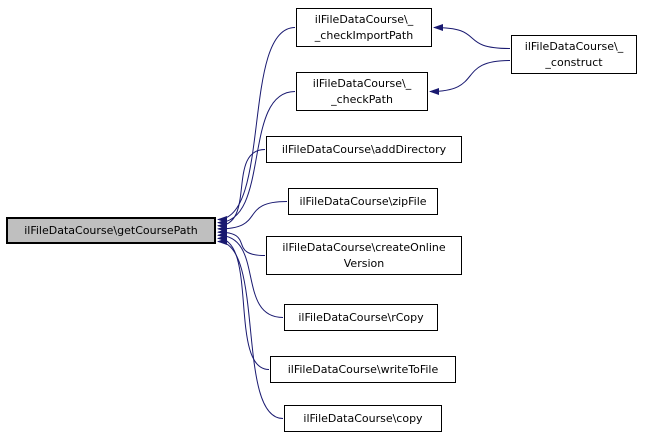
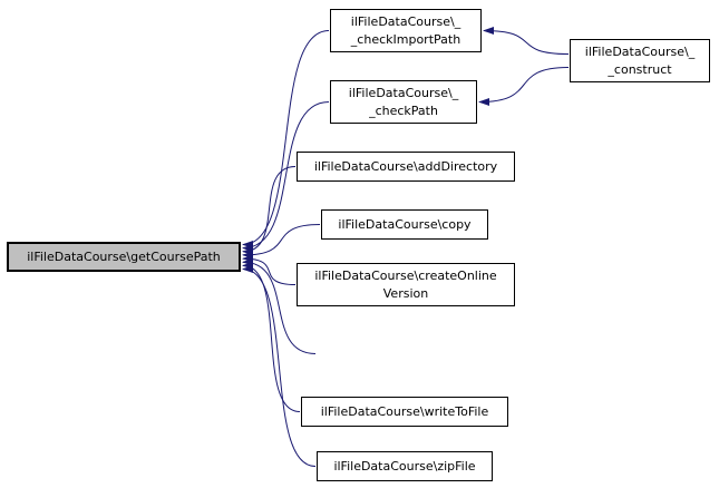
  ilFileDataCourse\getCoursePath
  ilFileDataCourse\_
  _checkImportPath
  ilFileDataCourse\_
  _checkPath
  ilFileDataCourse\addDirectory
- ilFileDataCourse\zipFile
+ ilFileDataCourse\copy
  ilFileDataCourse\createOnline
  Version
- ilFileDataCourse\rCopy
  ilFileDataCourse\writeToFile
- ilFileDataCourse\copy
+ ilFileDataCourse\zipFile
  ilFileDataCourse\_
  _construct
